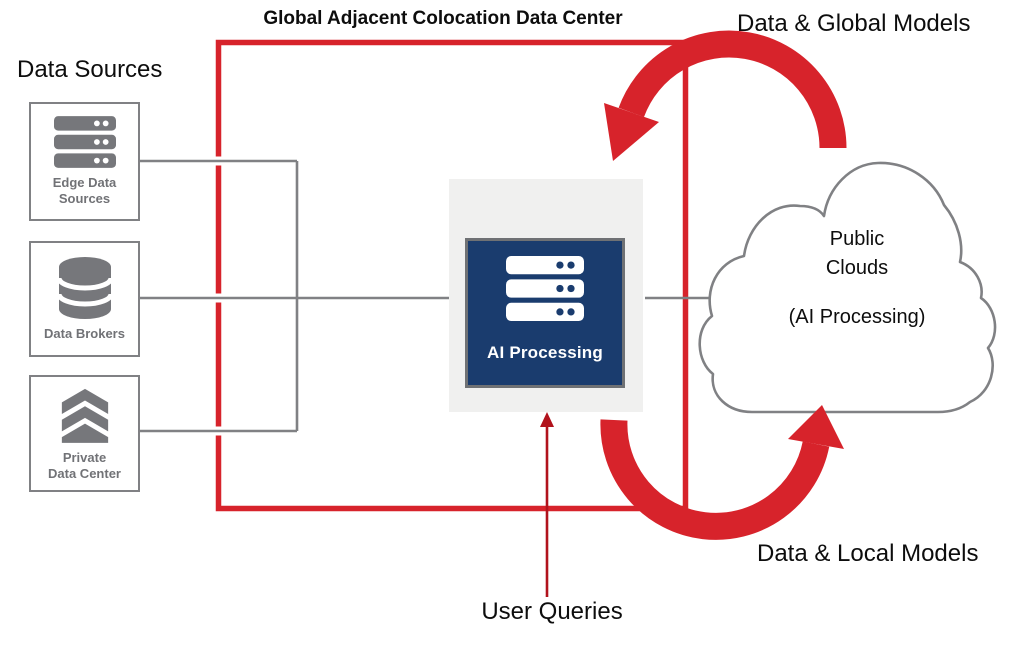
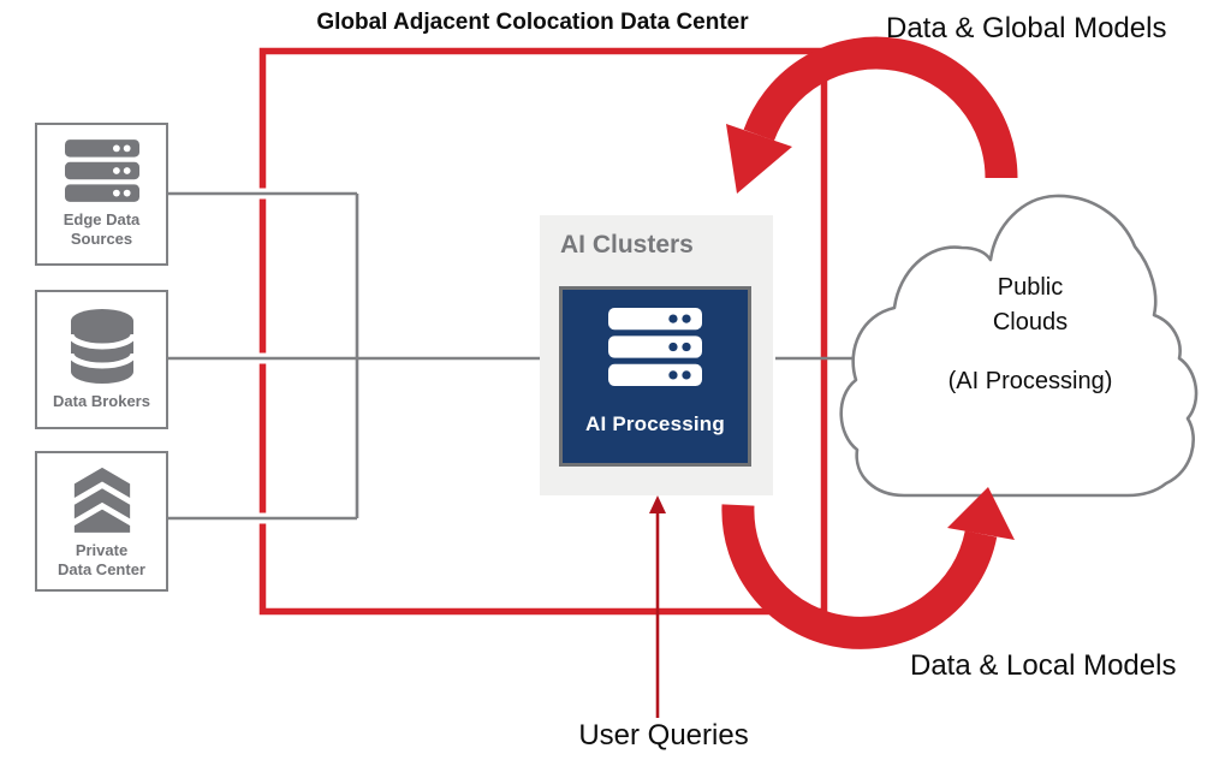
  Global Adjacent Colocation Data Center
- Data Sources
  Edge Data
  Sources
  Data Brokers
  Private
  Data Center
+ AI Clusters
  AI Processing
  Public
  Clouds
  (AI Processing)
  Data & Global Models
  Data & Local Models
  User Queries
